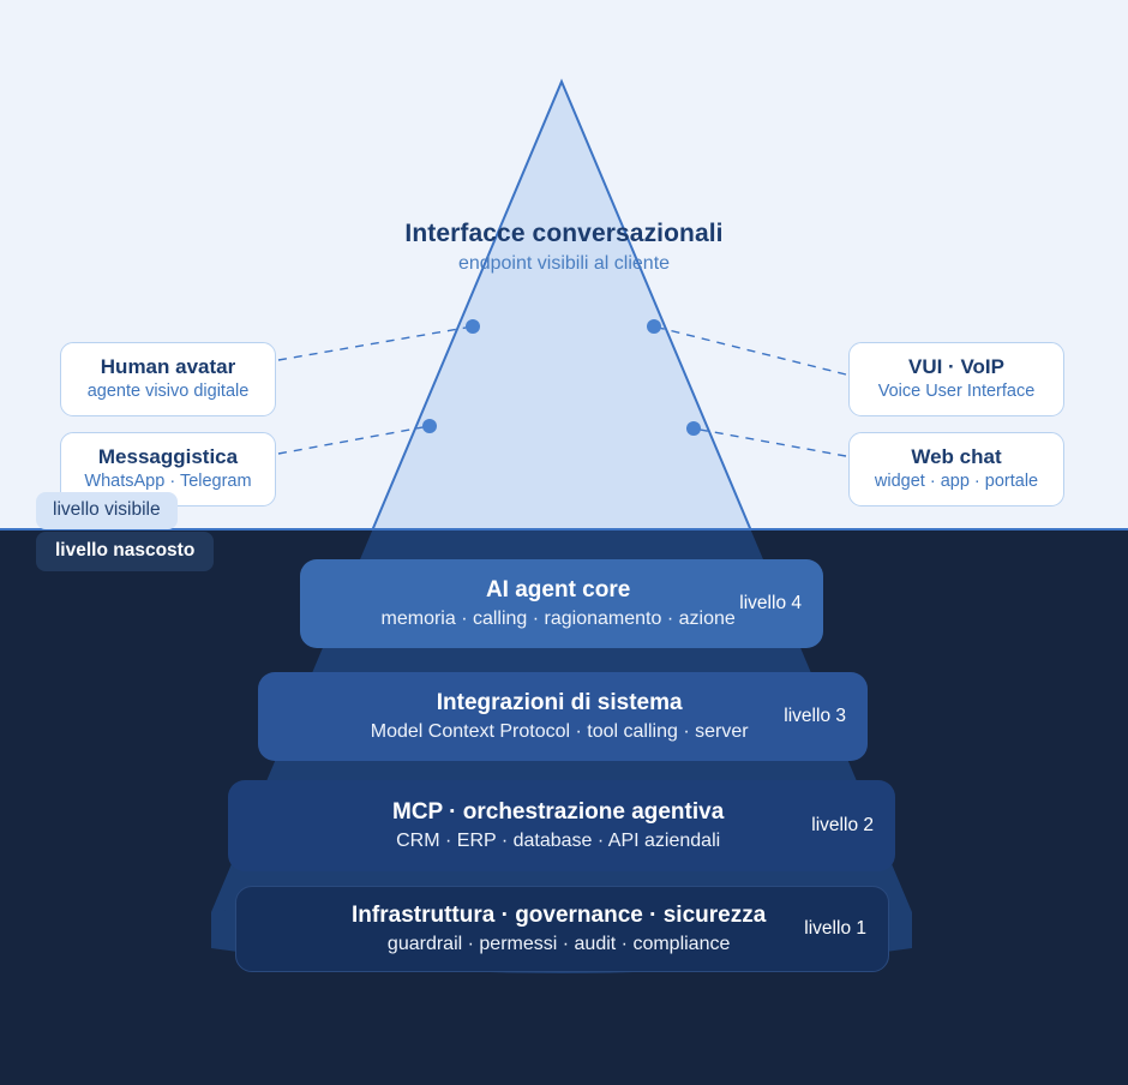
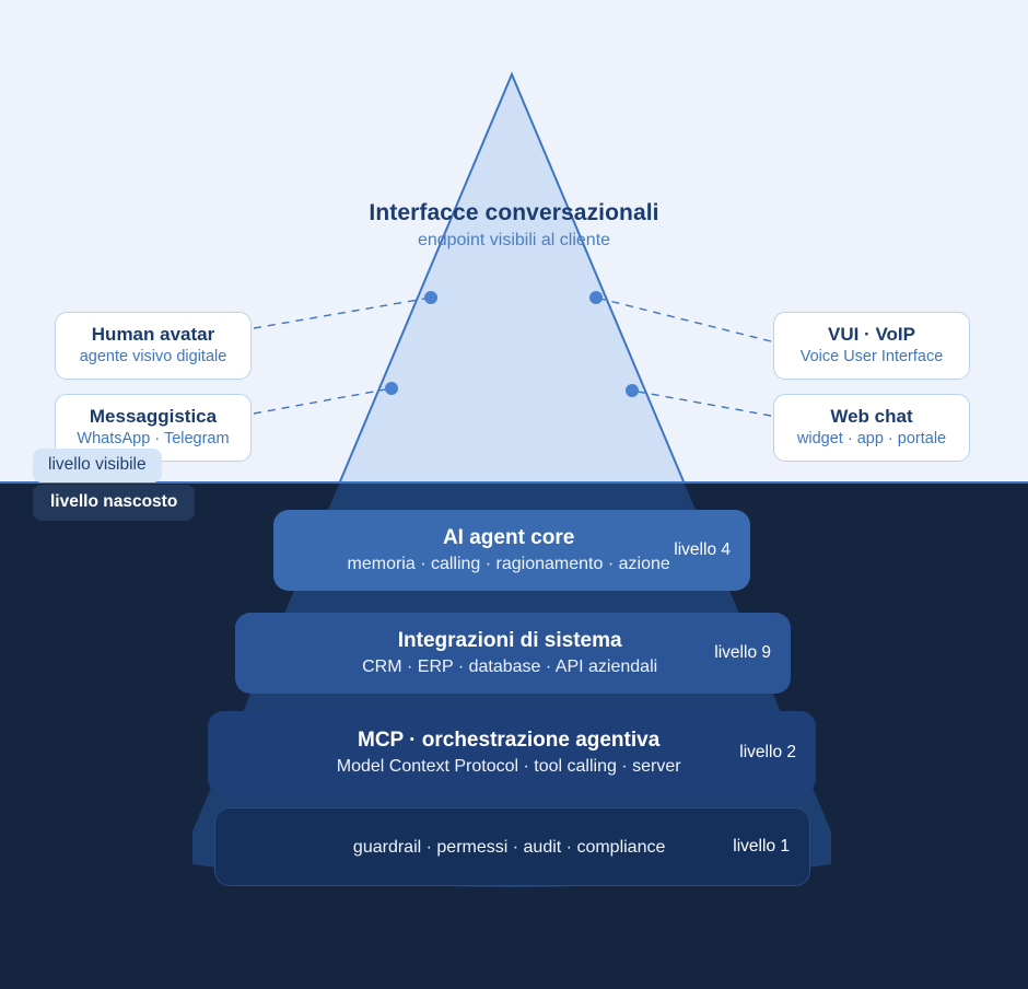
  Interfacce conversazionali
  endpoint visibili al cliente
  Human avatar
  agente visivo digitale
  Messaggistica
  WhatsApp · Telegram
  VUI · VoIP
  Voice User Interface
  Web chat
  widget · app · portale
  livello visibile
  livello nascosto
  AI agent core
  memoria · calling · ragionamento · azione
  livello 4
  Integrazioni di sistema
- Model Context Protocol · tool calling · server
+ CRM · ERP · database · API aziendali
- livello 3
+ livello 9
  MCP · orchestrazione agentiva
- CRM · ERP · database · API aziendali
+ Model Context Protocol · tool calling · server
  livello 2
- Infrastruttura · governance · sicurezza
  guardrail · permessi · audit · compliance
  livello 1
